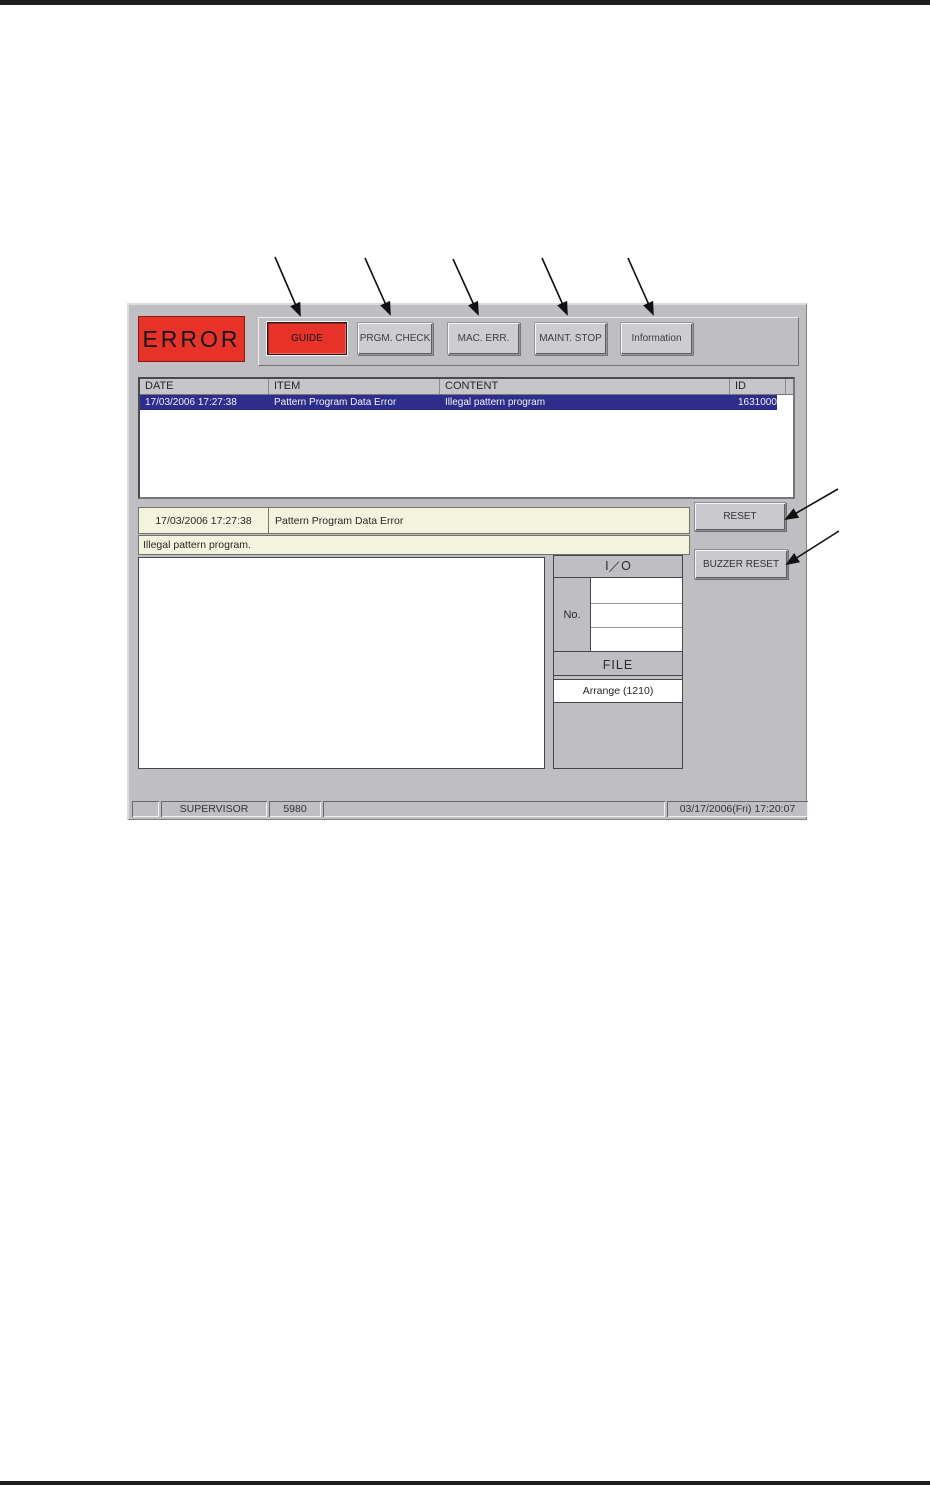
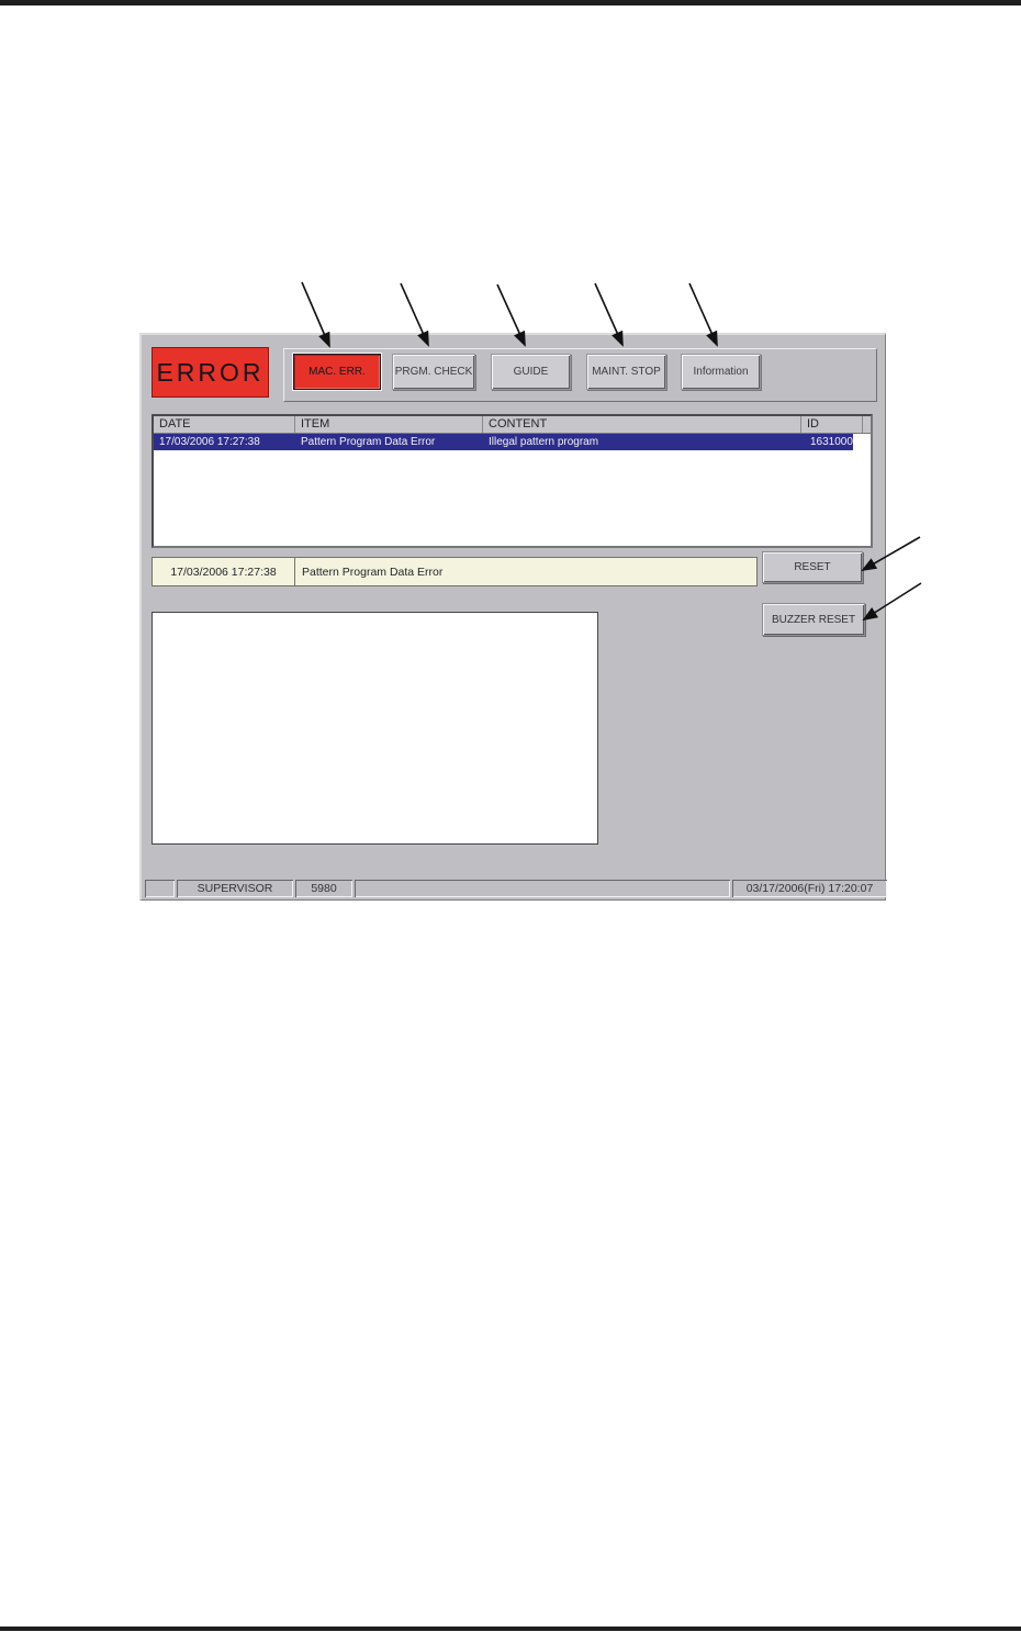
  ERROR
- GUIDE
+ MAC. ERR.
  PRGM. CHECK
- MAC. ERR.
+ GUIDE
  MAINT. STOP
  Information
  DATE
  ITEM
  CONTENT
  ID
  17/03/2006 17:27:38
  Pattern Program Data Error
  Illegal pattern program
  1631000
  17/03/2006 17:27:38
  Pattern Program Data Error
- Illegal pattern program.
- I／O
- No.
- FILE
- Arrange (1210)
  RESET
  BUZZER RESET
  SUPERVISOR
  5980
  03/17/2006(Fri) 17:20:07
